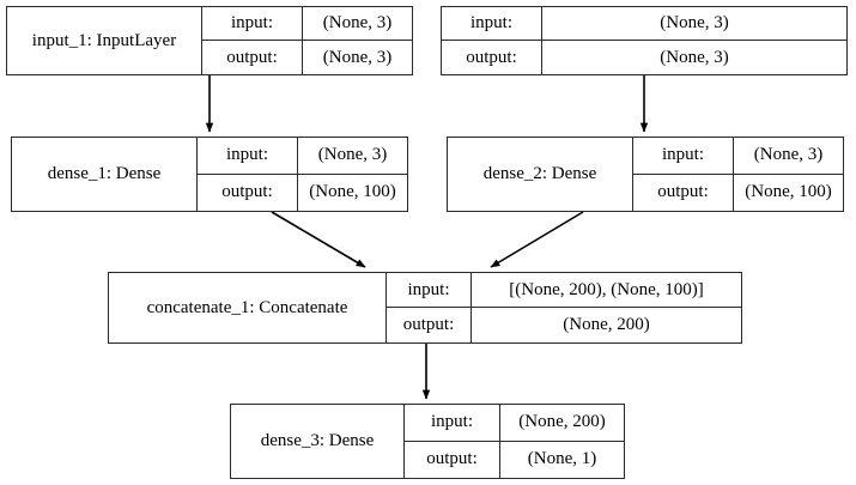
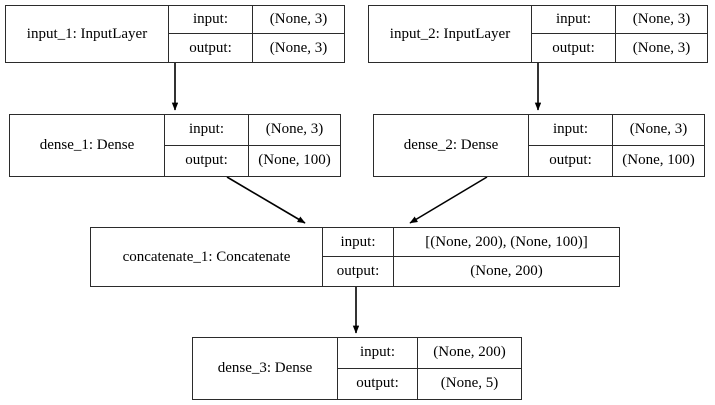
  input_1: InputLayer
  input:
  (None, 3)
  output:
  (None, 3)
+ input_2: InputLayer
  input:
  (None, 3)
  output:
  (None, 3)
  dense_1: Dense
  input:
  (None, 3)
  output:
  (None, 100)
  dense_2: Dense
  input:
  (None, 3)
  output:
  (None, 100)
  concatenate_1: Concatenate
  input:
  [(None, 200), (None, 100)]
  output:
  (None, 200)
  dense_3: Dense
  input:
  (None, 200)
  output:
- (None, 1)
+ (None, 5)
